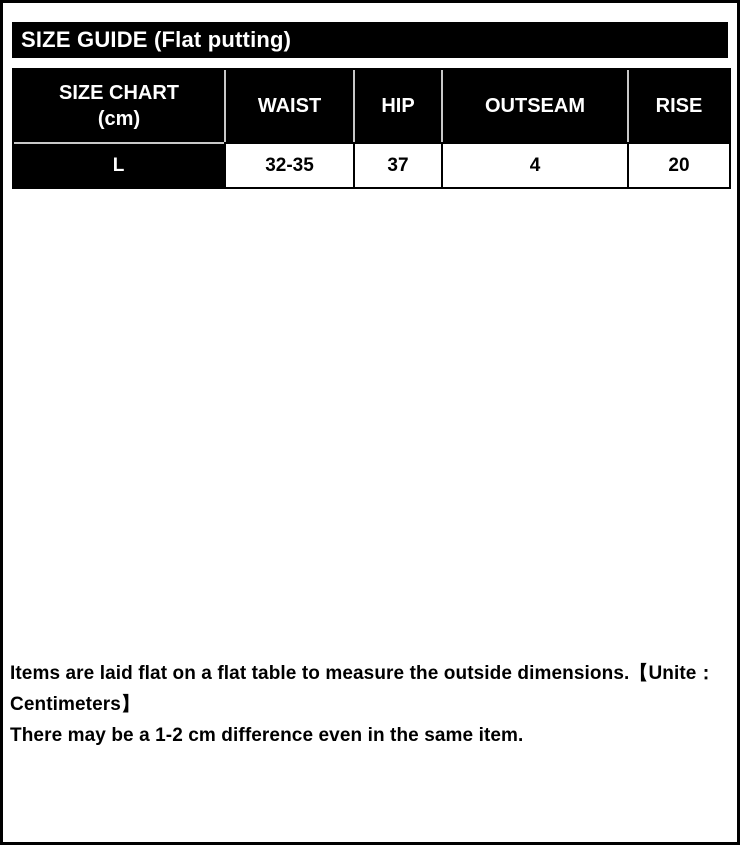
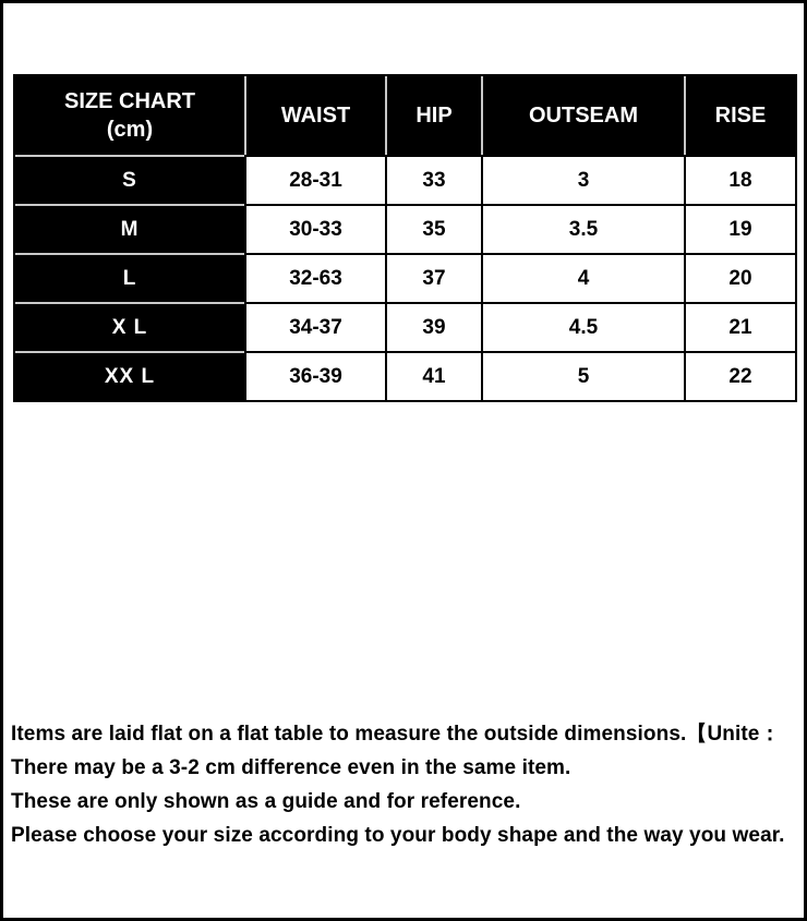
- SIZE GUIDE (Flat putting)
  SIZE CHART (cm)	WAIST	HIP	OUTSEAM	RISE
+ S	28-31	33	3	18
+ M	30-33	35	3.5	19
- L	32-35	37	4	20
+ L	32-63	37	4	20
+ X L	34-37	39	4.5	21
+ XX L	36-39	41	5	22
  Items are laid flat on a flat table to measure the outside dimensions.【Unite：
- Centimeters】
- There may be a 1-2 cm difference even in the same item.
+ There may be a 3-2 cm difference even in the same item.
+ These are only shown as a guide and for reference.
+ Please choose your size according to your body shape and the way you wear.
